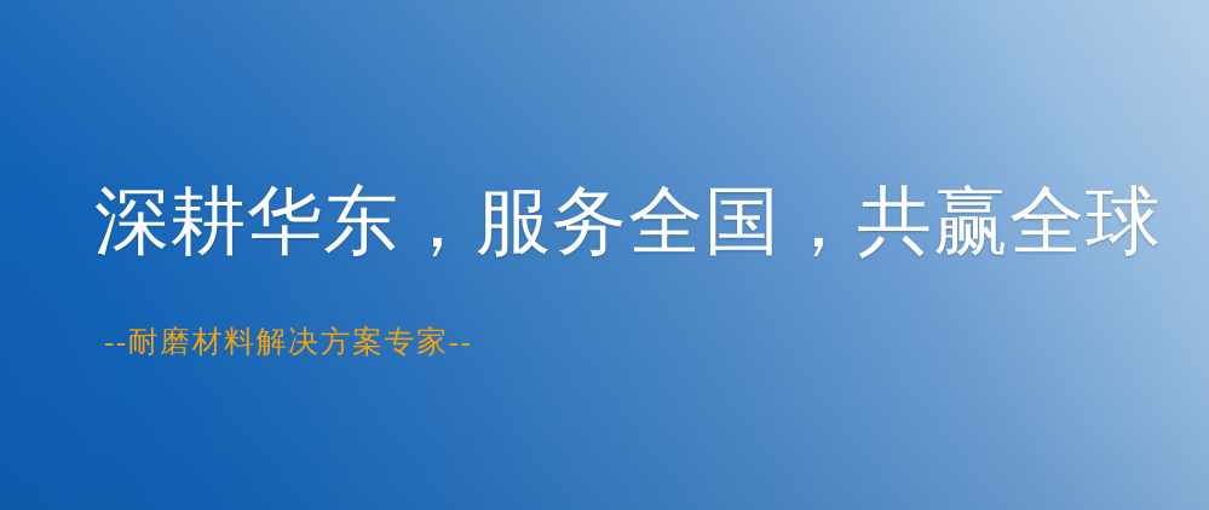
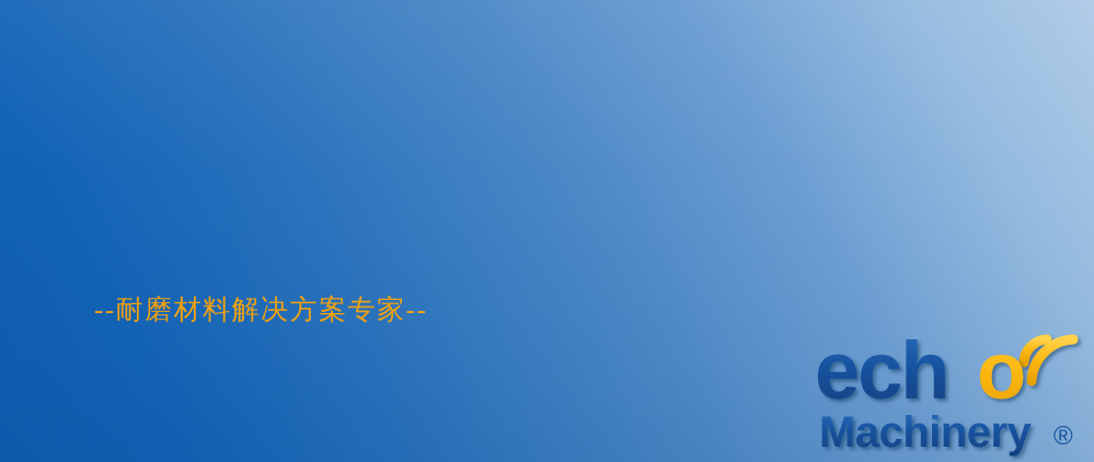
- 深耕华东，服务全国，共赢全球
  --耐磨材料解决方案专家--
+ ech
+ o
+ Machinery
+ ®
